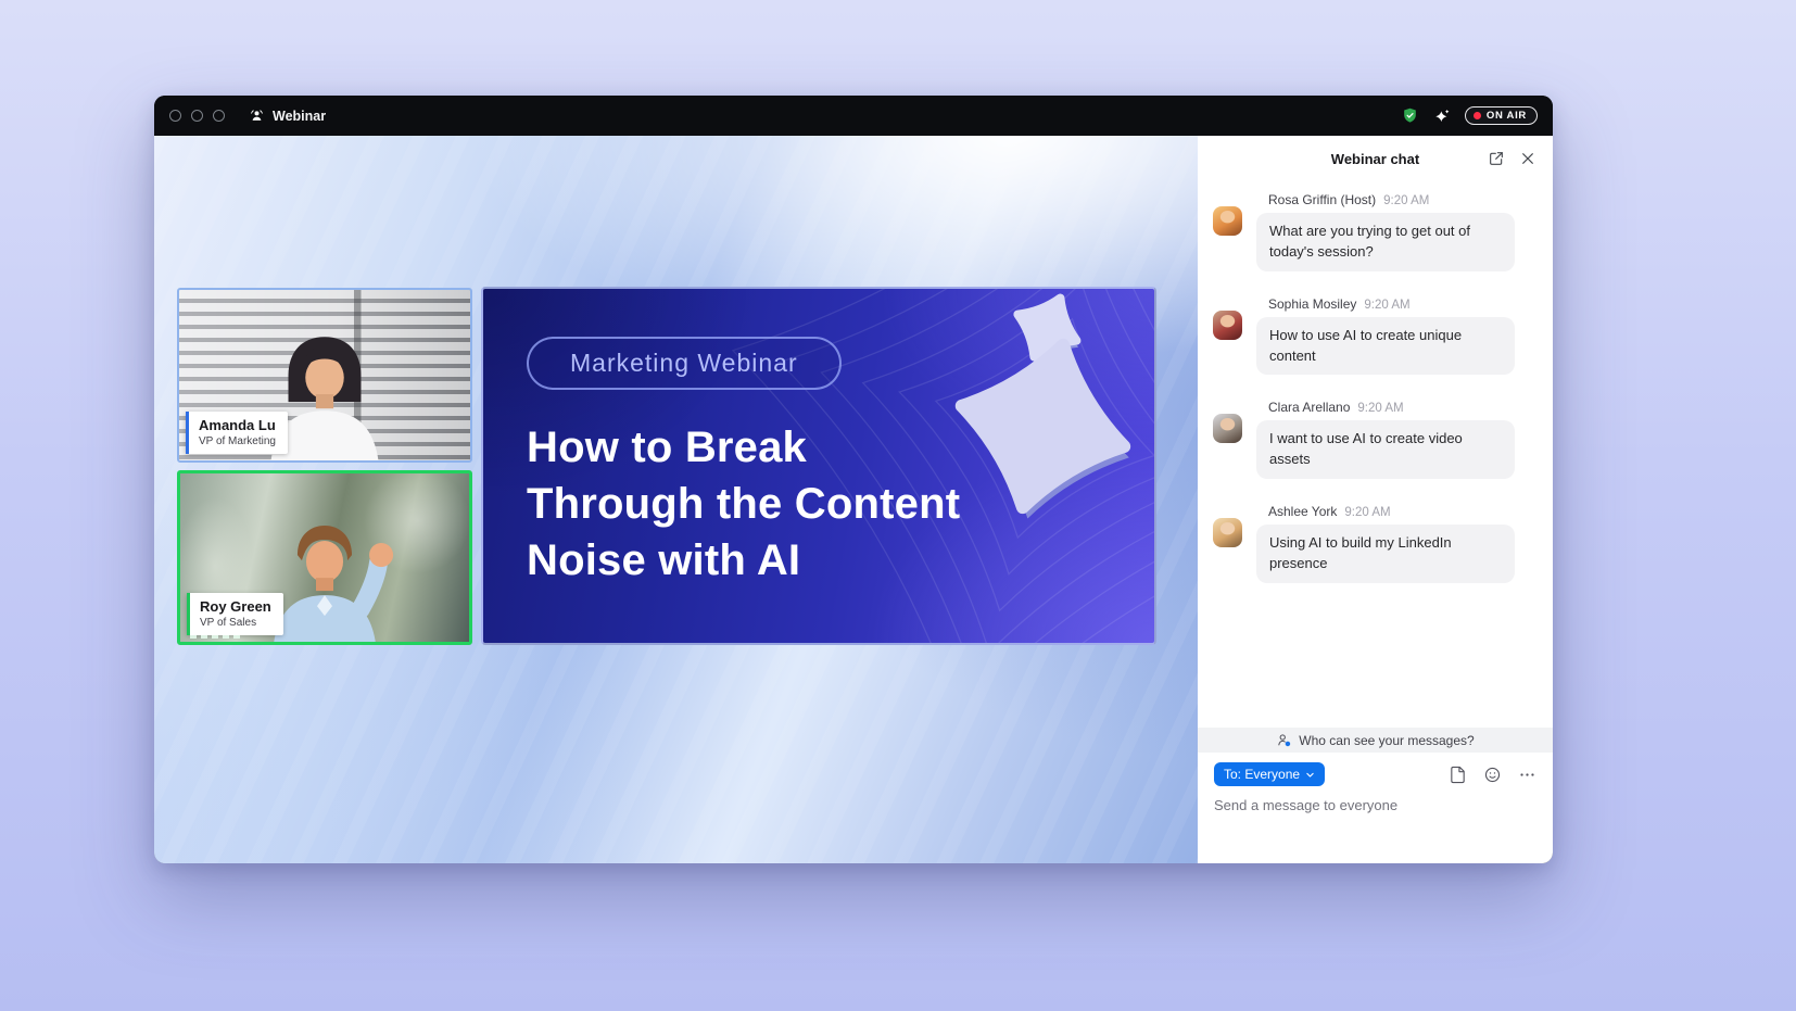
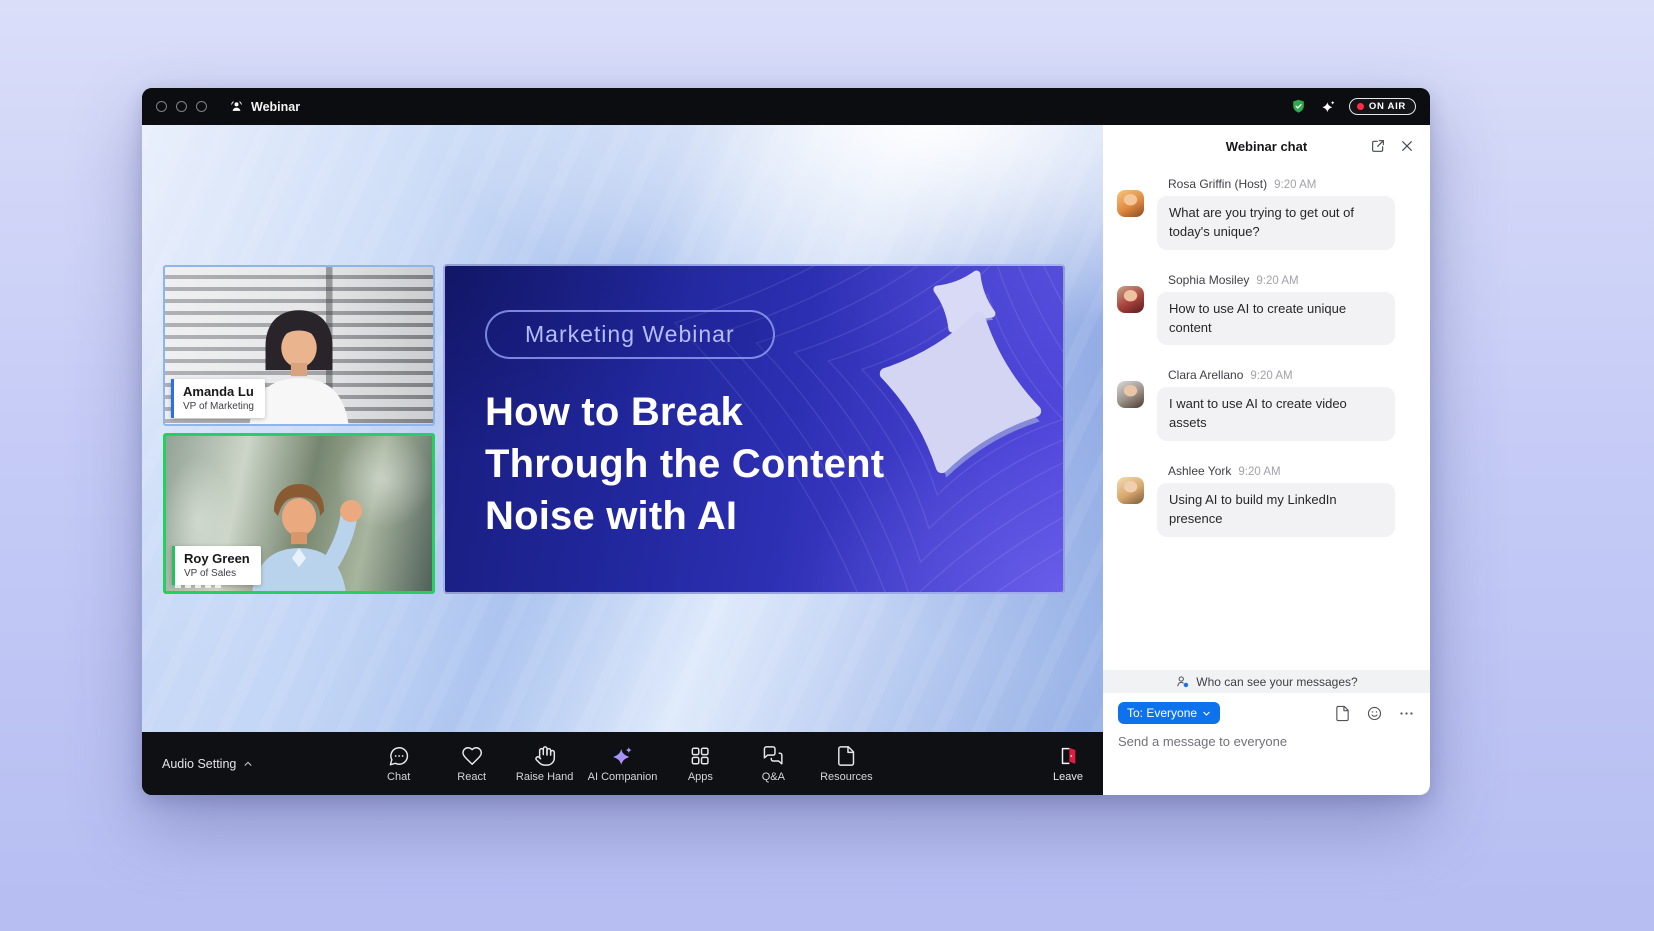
  Webinar
  ON AIR
  Amanda Lu
  VP of Marketing
  Roy Green
  VP of Sales
  Marketing Webinar
  How to Break
  Through the Content
  Noise with AI
+ Audio Setting
+ Chat
+ React
+ Raise Hand
+ AI Companion
+ Apps
+ Q&A
+ Resources
+ Leave
  Webinar chat
  Rosa Griffin (Host) 9:20 AM
- What are you trying to get out of today's session?
+ What are you trying to get out of today's unique?
  Sophia Mosiley 9:20 AM
  How to use AI to create unique content
  Clara Arellano 9:20 AM
  I want to use AI to create video assets
  Ashlee York 9:20 AM
  Using AI to build my LinkedIn presence
  Who can see your messages?
  To: Everyone
  Send a message to everyone
